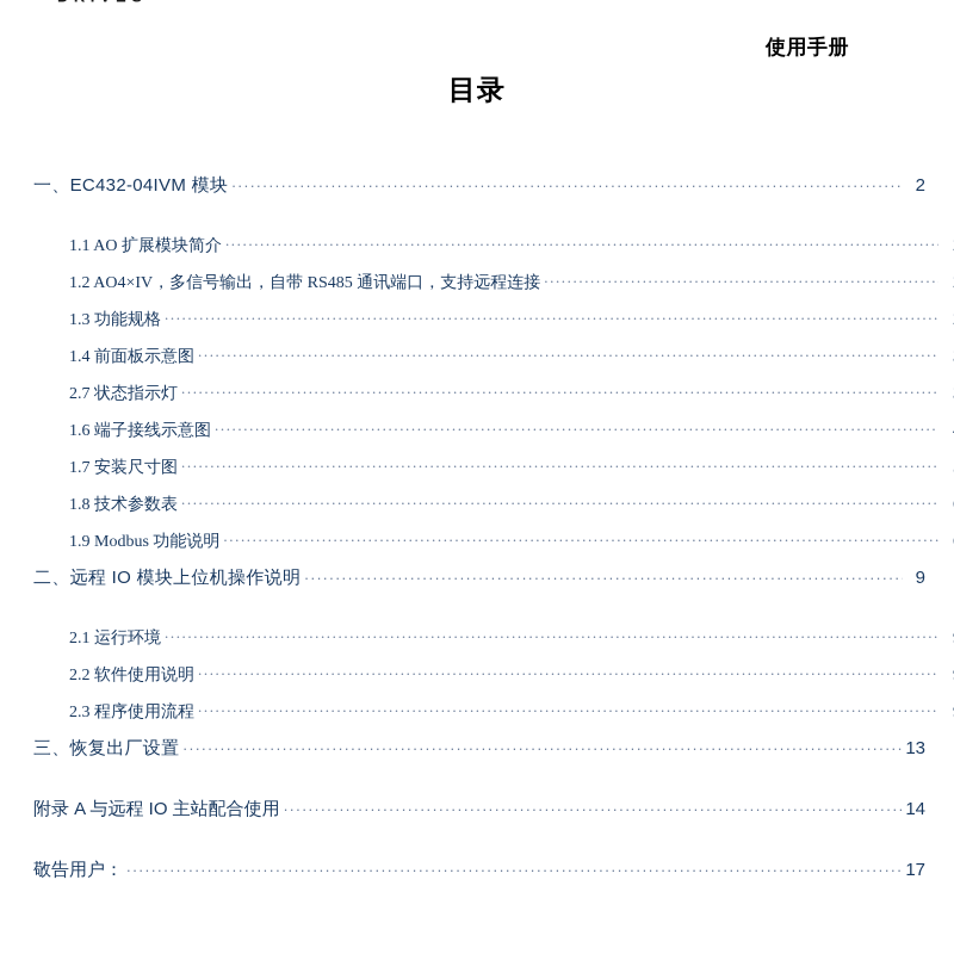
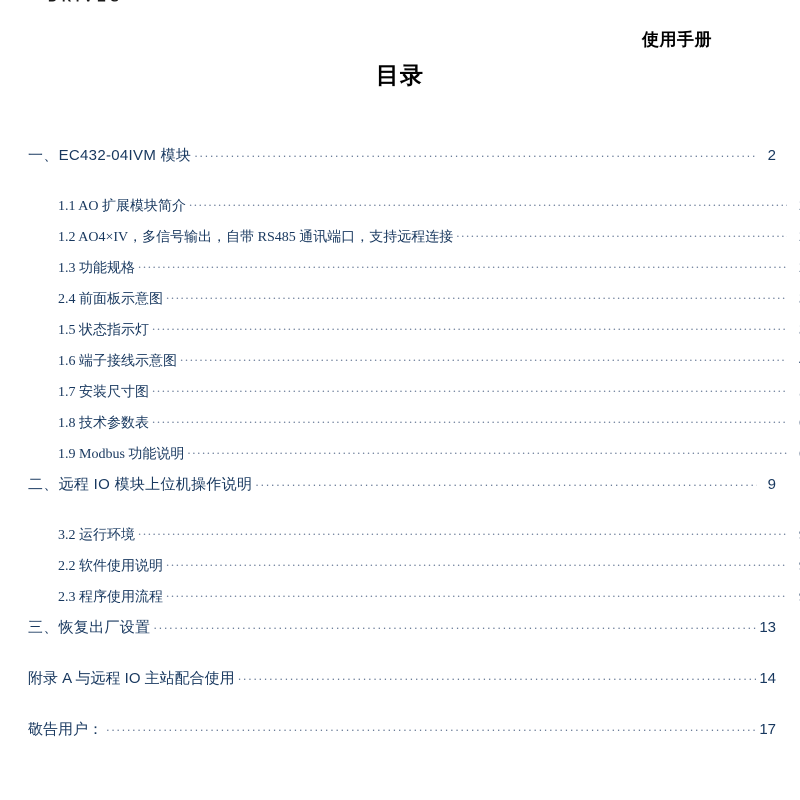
  使用手册
  目录
  一、EC432-04IVM 模块
  2
  1.1 AO 扩展模块简介
  1.2 AO4×IV，多信号输出，自带 RS485 通讯端口，支持远程连接
  1.3 功能规格
- 1.4 前面板示意图
+ 2.4 前面板示意图
- 2.7 状态指示灯
+ 1.5 状态指示灯
  1.6 端子接线示意图
  1.7 安装尺寸图
  1.8 技术参数表
  1.9 Modbus 功能说明
  二、远程 IO 模块上位机操作说明
  9
- 2.1 运行环境
+ 3.2 运行环境
  2.2 软件使用说明
  2.3 程序使用流程
  三、恢复出厂设置
  13
  附录 A 与远程 IO 主站配合使用
  14
  敬告用户：
  17
